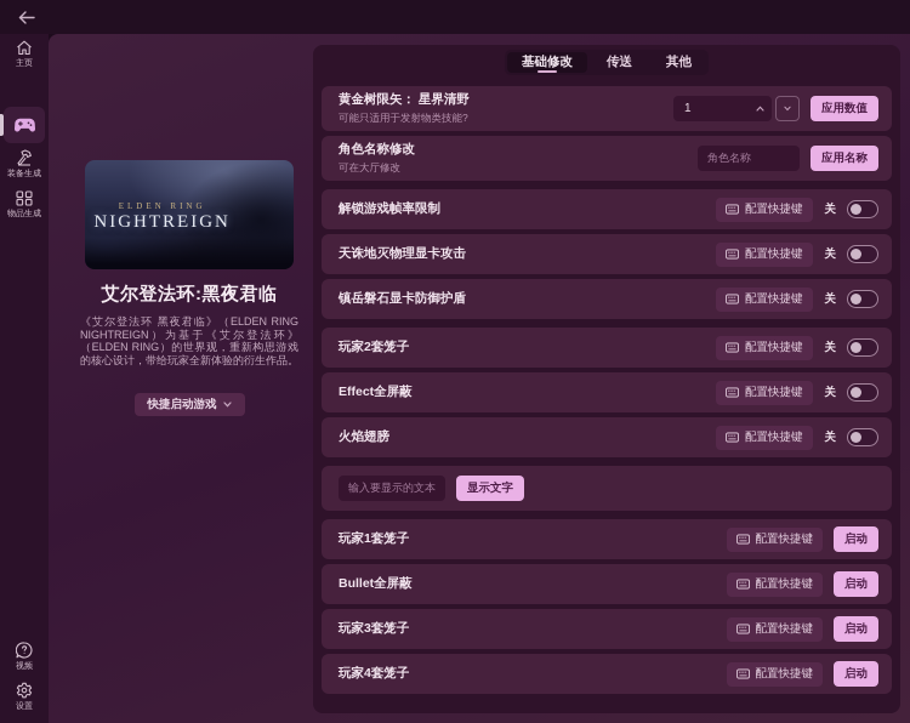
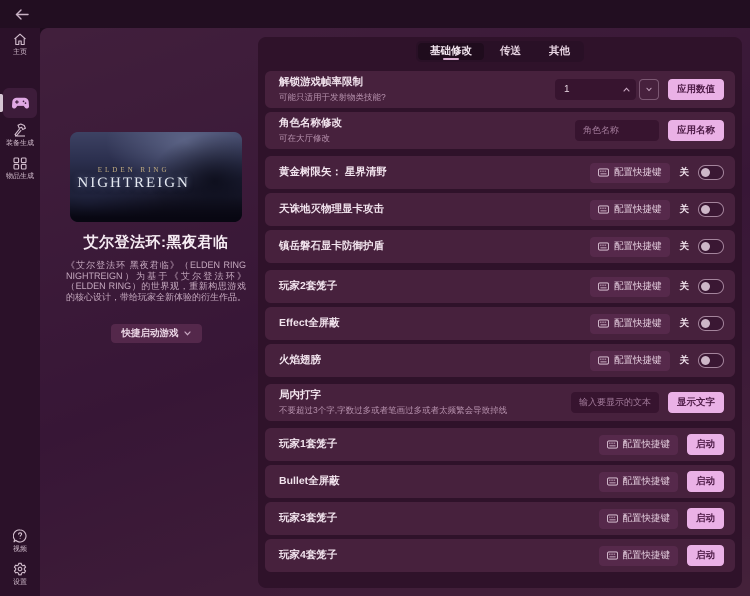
  ELDEN RING
  NIGHTREIGN
  艾尔登法环:黑夜君临
  《艾尔登法环 黑夜君临》（ELDEN RING NIGHTREIGN）为基于《艾尔登法环》（ELDEN RING）的世界观，重新构思游戏的核心设计，带给玩家全新体验的衍生作品。
  快捷启动游戏
  基础修改
  传送
  其他
- 黄金树限矢： 星界清野
+ 解锁游戏帧率限制
  可能只适用于发射物类技能?
  1
  应用数值
  角色名称修改
  可在大厅修改
  角色名称
  应用名称
- 解锁游戏帧率限制
+ 黄金树限矢： 星界清野
  配置快捷键
  关
  天诛地灭物理显卡攻击
  配置快捷键
  关
  镇岳磐石显卡防御护盾
  配置快捷键
  关
  玩家2套笼子
  配置快捷键
  关
  Effect全屏蔽
  配置快捷键
  关
  火焰翅膀
  配置快捷键
  关
+ 局内打字
+ 不要超过3个字,字数过多或者笔画过多或者太频繁会导致掉线
  输入要显示的文本
  显示文字
  玩家1套笼子
  配置快捷键
  启动
  Bullet全屏蔽
  配置快捷键
  启动
  玩家3套笼子
  配置快捷键
  启动
  玩家4套笼子
  配置快捷键
  启动
